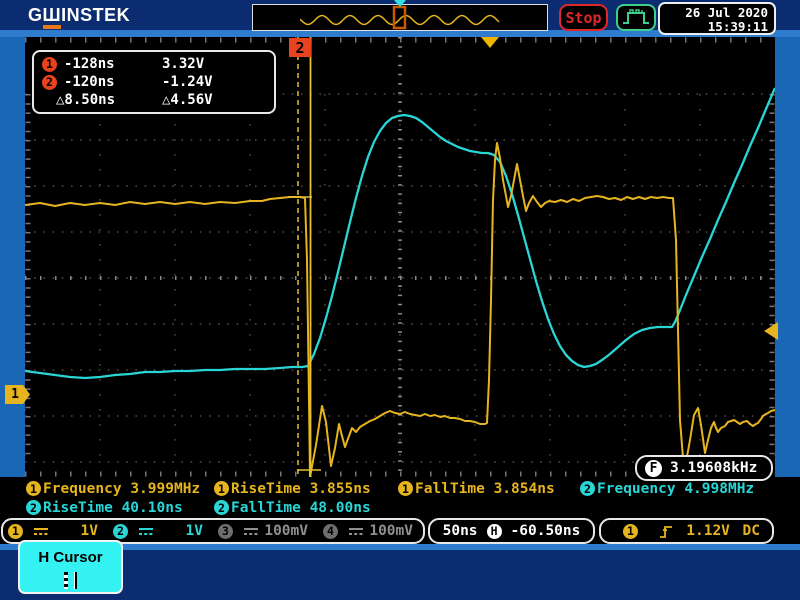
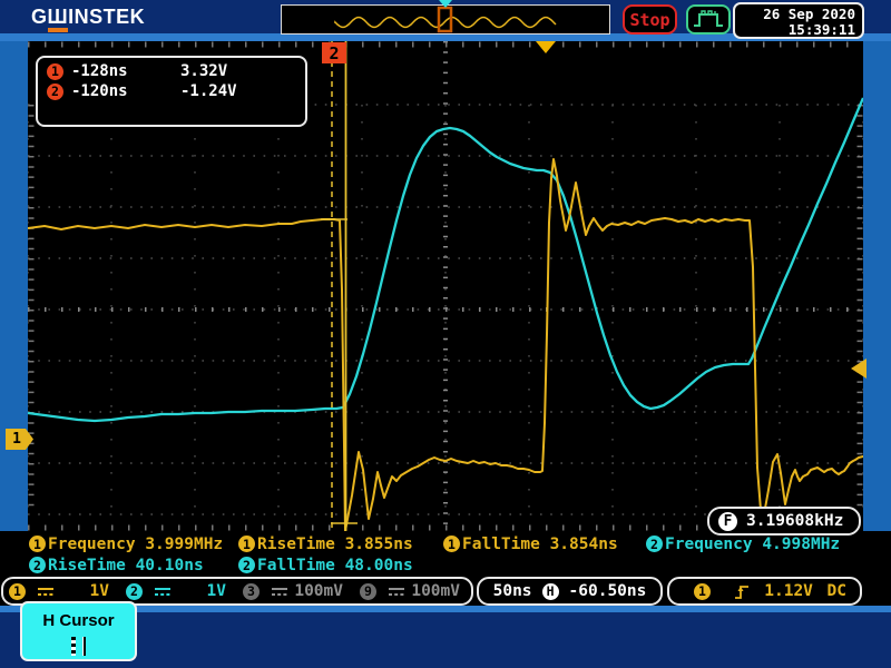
  GШINSTEK
  Stop
- 26 Jul 2020
+ 26 Sep 2020
  15:39:11
  2
  1
  1
  -128ns
  3.32V
  2
  -120ns
  -1.24V
- △8.50ns
- △4.56V
  F
  3.19608kHz
  1
  Frequency
  3.999MHz
  1
  RiseTime
  3.855ns
  1
  FallTime
  3.854ns
  2
  Frequency
  4.998MHz
  2
  RiseTime
  40.10ns
  2
  FallTime
  48.00ns
  1
  1V
  2
  1V
  3
  100mV
- 4
+ 9
  100mV
  50ns
  H
  -60.50ns
  1
  1.12V
  DC
  H Cursor
